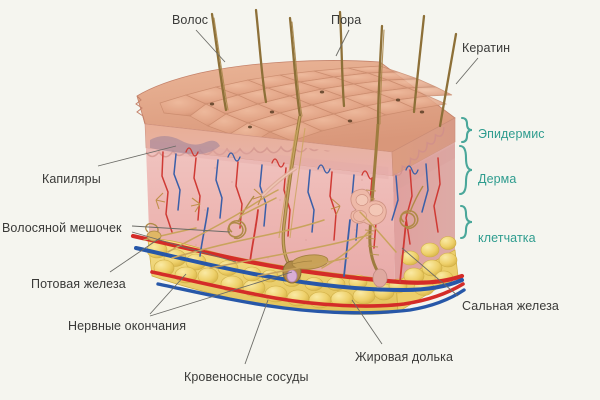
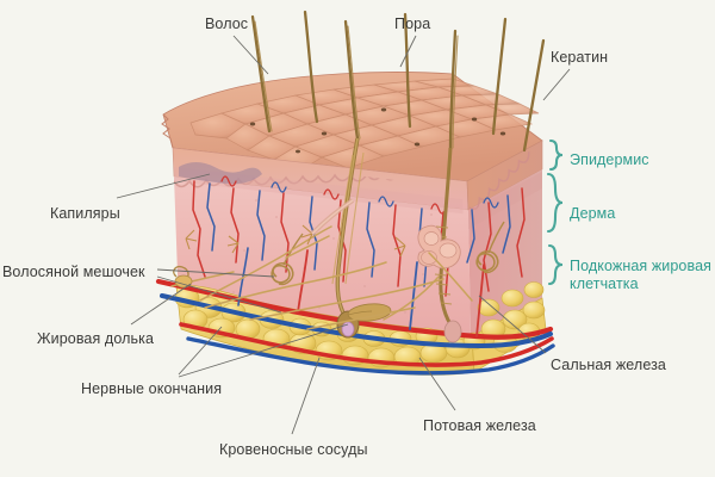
  Волос
  Пора
  Кератин
  Капиляры
  Волосяной мешочек
- Потовая железа
+ Жировая долька
  Нервные окончания
  Кровеносные сосуды
- Жировая долька
+ Потовая железа
  Сальная железа
  Эпидермис
  Дерма
+ Подкожная жировая
  клетчатка
